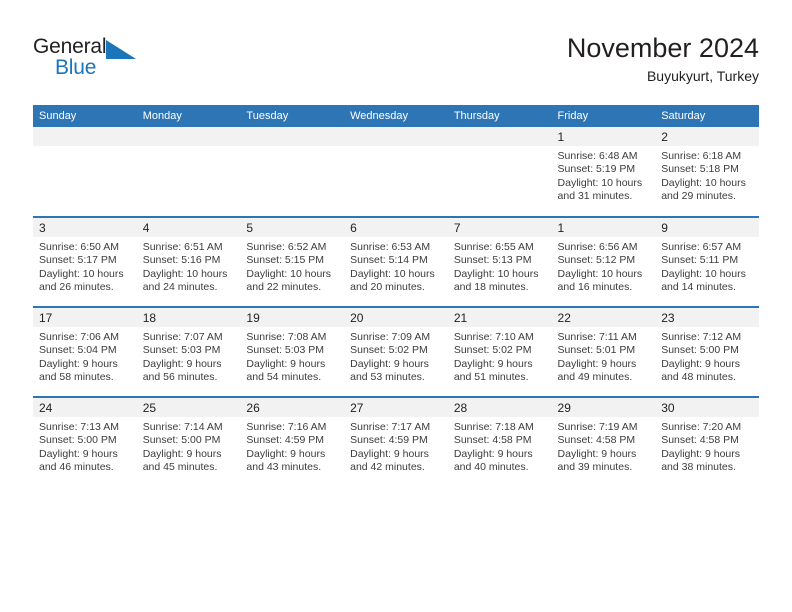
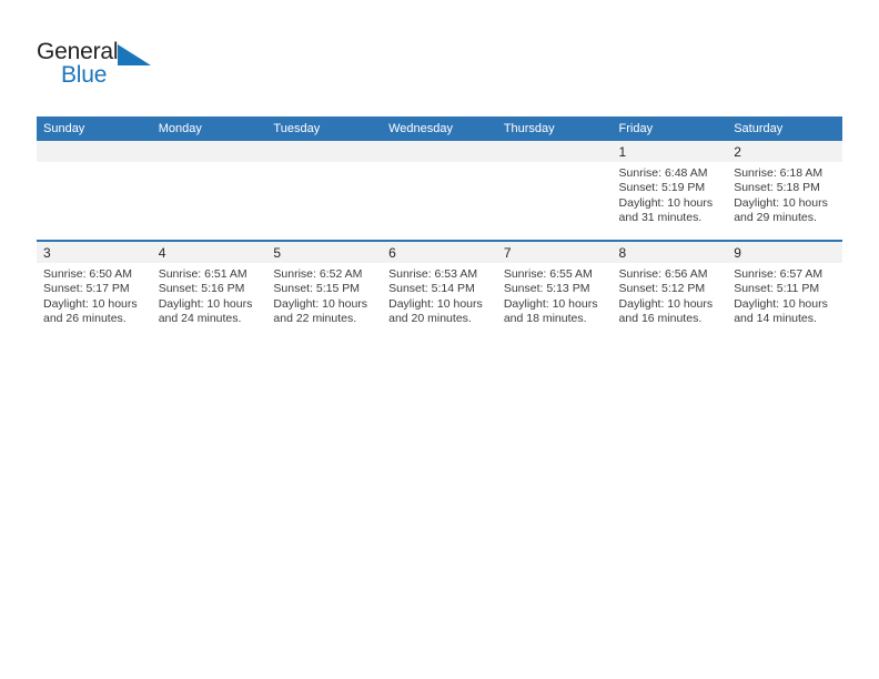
  General
  Blue
- November 2024
- Buyukyurt, Turkey
  Sunday	Monday	Tuesday	Wednesday	Thursday	Friday	Saturday
  					1Sunrise: 6:48 AMSunset: 5:19 PMDaylight: 10 hoursand 31 minutes.	2Sunrise: 6:18 AMSunset: 5:18 PMDaylight: 10 hoursand 29 minutes.
- 3Sunrise: 6:50 AMSunset: 5:17 PMDaylight: 10 hoursand 26 minutes.	4Sunrise: 6:51 AMSunset: 5:16 PMDaylight: 10 hoursand 24 minutes.	5Sunrise: 6:52 AMSunset: 5:15 PMDaylight: 10 hoursand 22 minutes.	6Sunrise: 6:53 AMSunset: 5:14 PMDaylight: 10 hoursand 20 minutes.	7Sunrise: 6:55 AMSunset: 5:13 PMDaylight: 10 hoursand 18 minutes.	1Sunrise: 6:56 AMSunset: 5:12 PMDaylight: 10 hoursand 16 minutes.	9Sunrise: 6:57 AMSunset: 5:11 PMDaylight: 10 hoursand 14 minutes.
+ 3Sunrise: 6:50 AMSunset: 5:17 PMDaylight: 10 hoursand 26 minutes.	4Sunrise: 6:51 AMSunset: 5:16 PMDaylight: 10 hoursand 24 minutes.	5Sunrise: 6:52 AMSunset: 5:15 PMDaylight: 10 hoursand 22 minutes.	6Sunrise: 6:53 AMSunset: 5:14 PMDaylight: 10 hoursand 20 minutes.	7Sunrise: 6:55 AMSunset: 5:13 PMDaylight: 10 hoursand 18 minutes.	8Sunrise: 6:56 AMSunset: 5:12 PMDaylight: 10 hoursand 16 minutes.	9Sunrise: 6:57 AMSunset: 5:11 PMDaylight: 10 hoursand 14 minutes.
- 17Sunrise: 7:06 AMSunset: 5:04 PMDaylight: 9 hoursand 58 minutes.	18Sunrise: 7:07 AMSunset: 5:03 PMDaylight: 9 hoursand 56 minutes.	19Sunrise: 7:08 AMSunset: 5:03 PMDaylight: 9 hoursand 54 minutes.	20Sunrise: 7:09 AMSunset: 5:02 PMDaylight: 9 hoursand 53 minutes.	21Sunrise: 7:10 AMSunset: 5:02 PMDaylight: 9 hoursand 51 minutes.	22Sunrise: 7:11 AMSunset: 5:01 PMDaylight: 9 hoursand 49 minutes.	23Sunrise: 7:12 AMSunset: 5:00 PMDaylight: 9 hoursand 48 minutes.
- 24Sunrise: 7:13 AMSunset: 5:00 PMDaylight: 9 hoursand 46 minutes.	25Sunrise: 7:14 AMSunset: 5:00 PMDaylight: 9 hoursand 45 minutes.	26Sunrise: 7:16 AMSunset: 4:59 PMDaylight: 9 hoursand 43 minutes.	27Sunrise: 7:17 AMSunset: 4:59 PMDaylight: 9 hoursand 42 minutes.	28Sunrise: 7:18 AMSunset: 4:58 PMDaylight: 9 hoursand 40 minutes.	29Sunrise: 7:19 AMSunset: 4:58 PMDaylight: 9 hoursand 39 minutes.	30Sunrise: 7:20 AMSunset: 4:58 PMDaylight: 9 hoursand 38 minutes.
